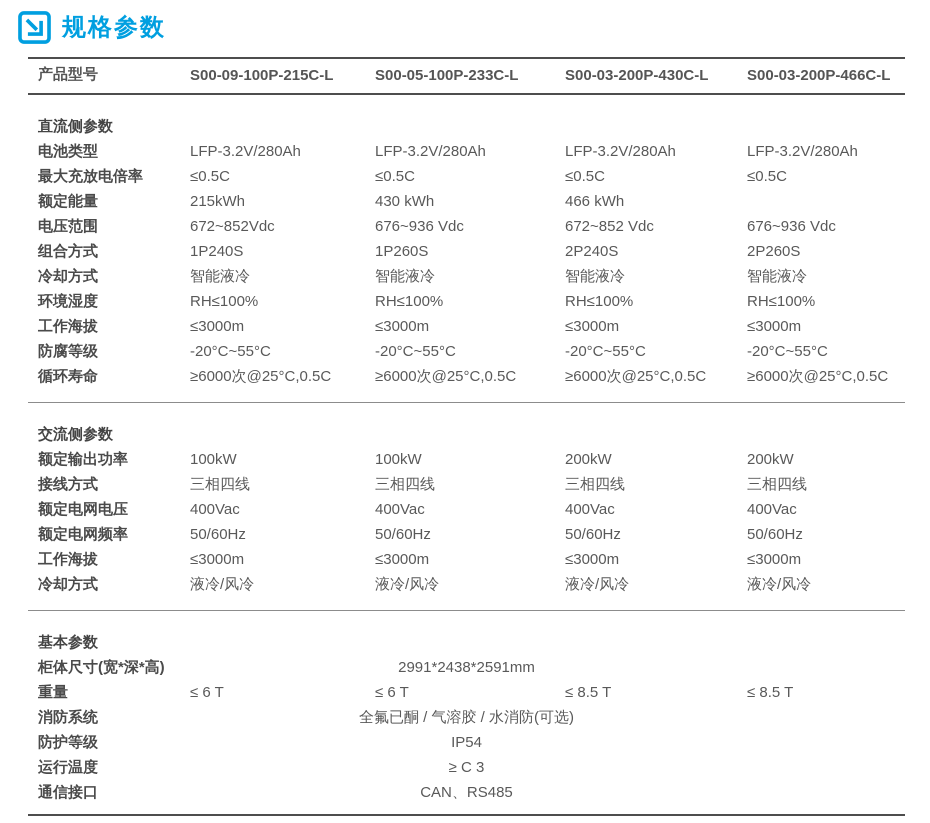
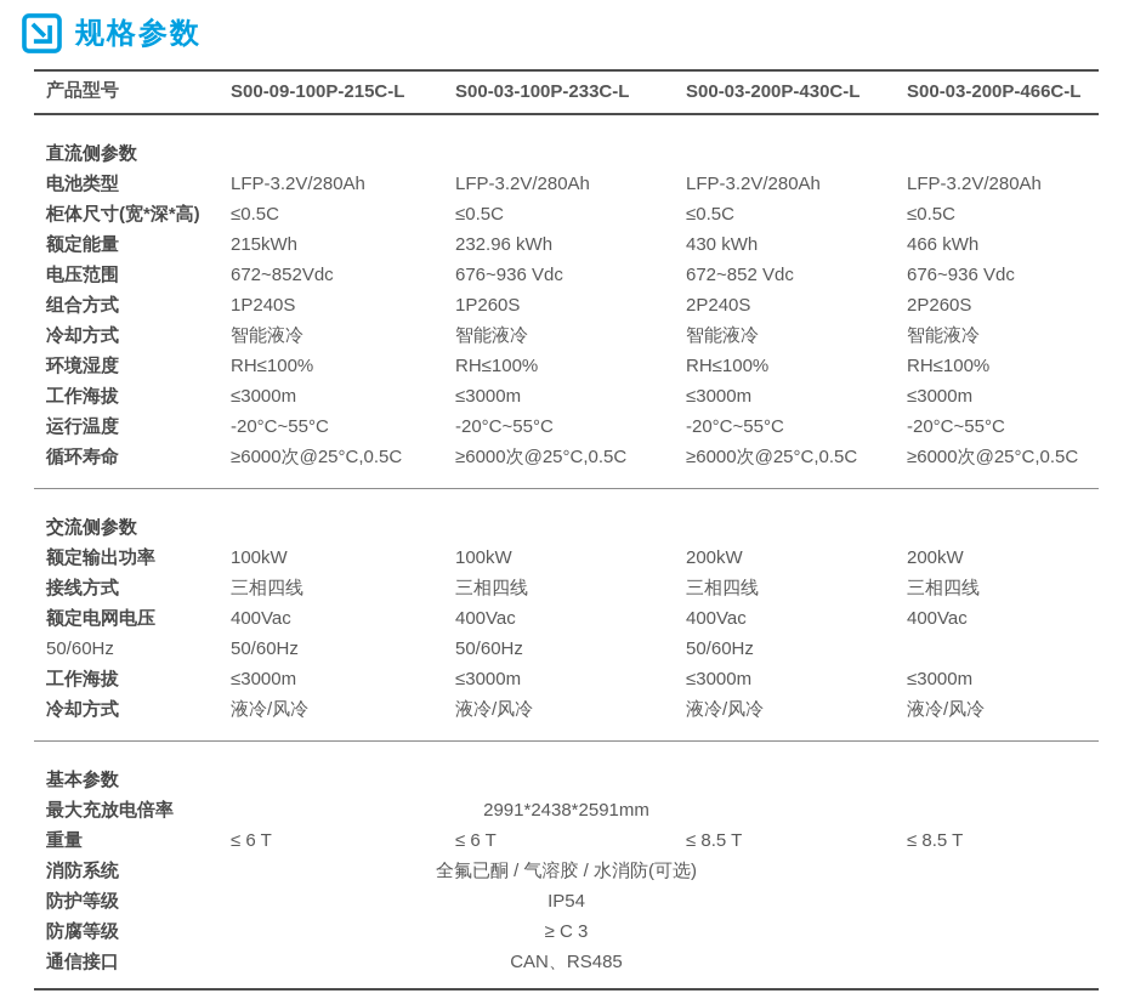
  规格参数
  产品型号
  S00-09-100P-215C-L
- S00-05-100P-233C-L
+ S00-03-100P-233C-L
  S00-03-200P-430C-L
  S00-03-200P-466C-L
  直流侧参数
  电池类型
  LFP-3.2V/280Ah
  LFP-3.2V/280Ah
  LFP-3.2V/280Ah
  LFP-3.2V/280Ah
- 最大充放电倍率
+ 柜体尺寸(宽*深*高)
  ≤0.5C
  ≤0.5C
  ≤0.5C
  ≤0.5C
  额定能量
  215kWh
+ 232.96 kWh
  430 kWh
  466 kWh
  电压范围
  672~852Vdc
  676~936 Vdc
  672~852 Vdc
  676~936 Vdc
  组合方式
  1P240S
  1P260S
  2P240S
  2P260S
  冷却方式
  智能液冷
  智能液冷
  智能液冷
  智能液冷
  环境湿度
  RH≤100%
  RH≤100%
  RH≤100%
  RH≤100%
  工作海拔
  ≤3000m
  ≤3000m
  ≤3000m
  ≤3000m
- 防腐等级
+ 运行温度
  -20°C~55°C
  -20°C~55°C
  -20°C~55°C
  -20°C~55°C
  循环寿命
  ≥6000次@25°C,0.5C
  ≥6000次@25°C,0.5C
  ≥6000次@25°C,0.5C
  ≥6000次@25°C,0.5C
  交流侧参数
  额定输出功率
  100kW
  100kW
  200kW
  200kW
  接线方式
  三相四线
  三相四线
  三相四线
  三相四线
  额定电网电压
  400Vac
  400Vac
  400Vac
  400Vac
- 额定电网频率
  50/60Hz
  50/60Hz
  50/60Hz
  50/60Hz
  工作海拔
  ≤3000m
  ≤3000m
  ≤3000m
  ≤3000m
  冷却方式
  液冷/风冷
  液冷/风冷
  液冷/风冷
  液冷/风冷
  基本参数
- 柜体尺寸(宽*深*高)
+ 最大充放电倍率
  2991*2438*2591mm
  重量
  ≤ 6 T
  ≤ 6 T
  ≤ 8.5 T
  ≤ 8.5 T
  消防系统
  全氟已酮 / 气溶胶 / 水消防(可选)
  防护等级
  IP54
- 运行温度
+ 防腐等级
  ≥ C 3
  通信接口
  CAN、RS485
